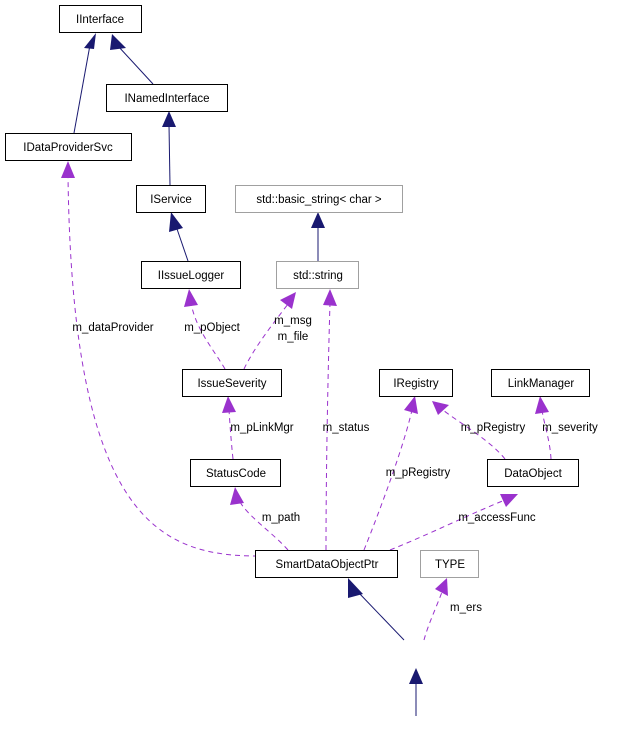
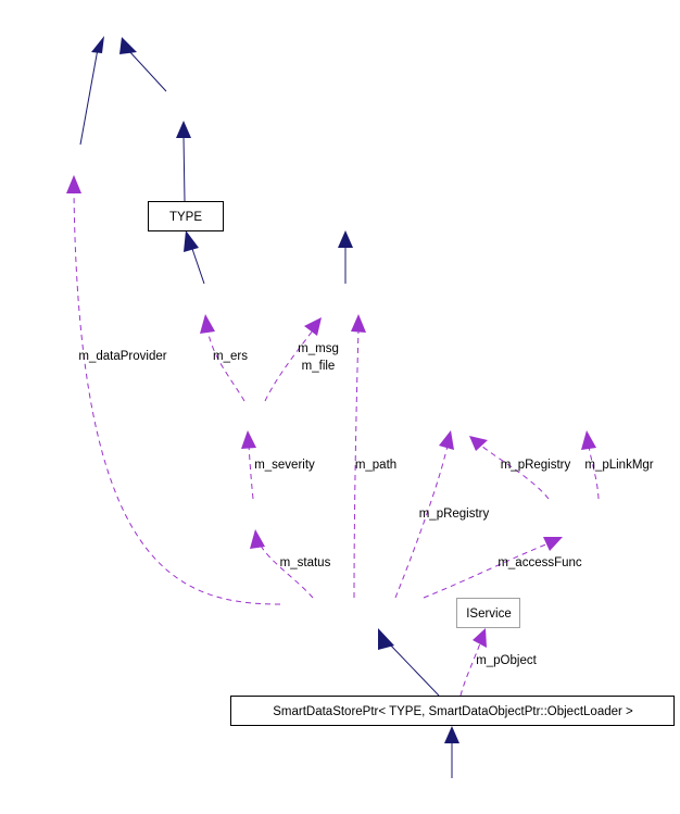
  m_dataProvider
- m_pObject
+ m_ers
  m_msg
  m_file
- m_pLinkMgr
+ m_severity
- m_status
+ m_path
  m_pRegistry
- m_severity
+ m_pLinkMgr
- m_path
+ m_status
  m_pRegistry
  m_accessFunc
- m_ers
+ m_pObject
- IInterface
- INamedInterface
- IDataProviderSvc
- IService
+ TYPE
- std::basic_string< char >
- IIssueLogger
- std::string
- IssueSeverity
- IRegistry
- LinkManager
- StatusCode
- DataObject
- SmartDataObjectPtr
- TYPE
+ IService
+ SmartDataStorePtr< TYPE, SmartDataObjectPtr::ObjectLoader >
